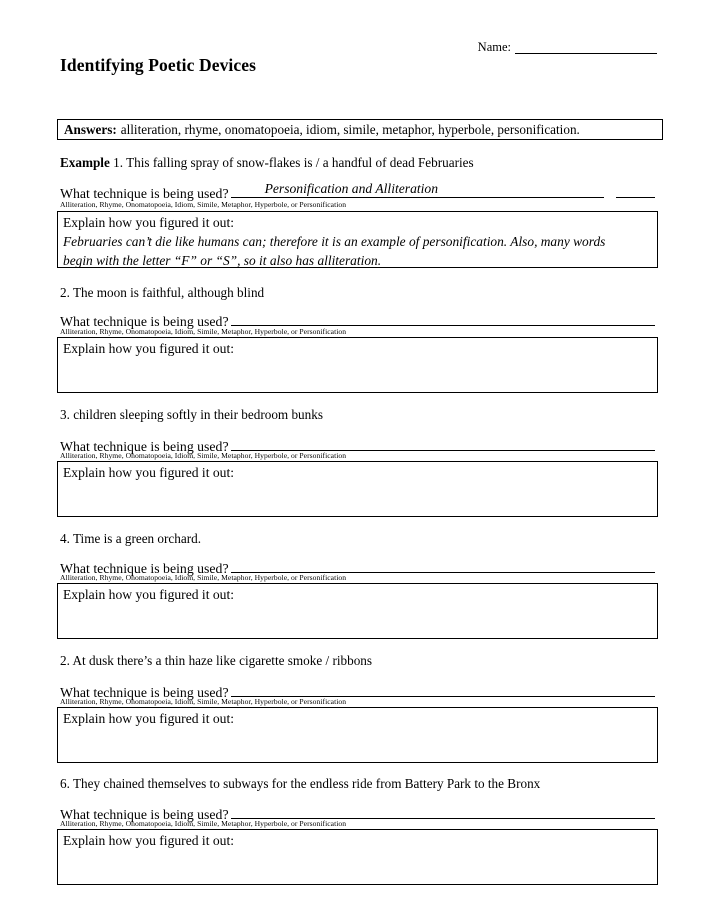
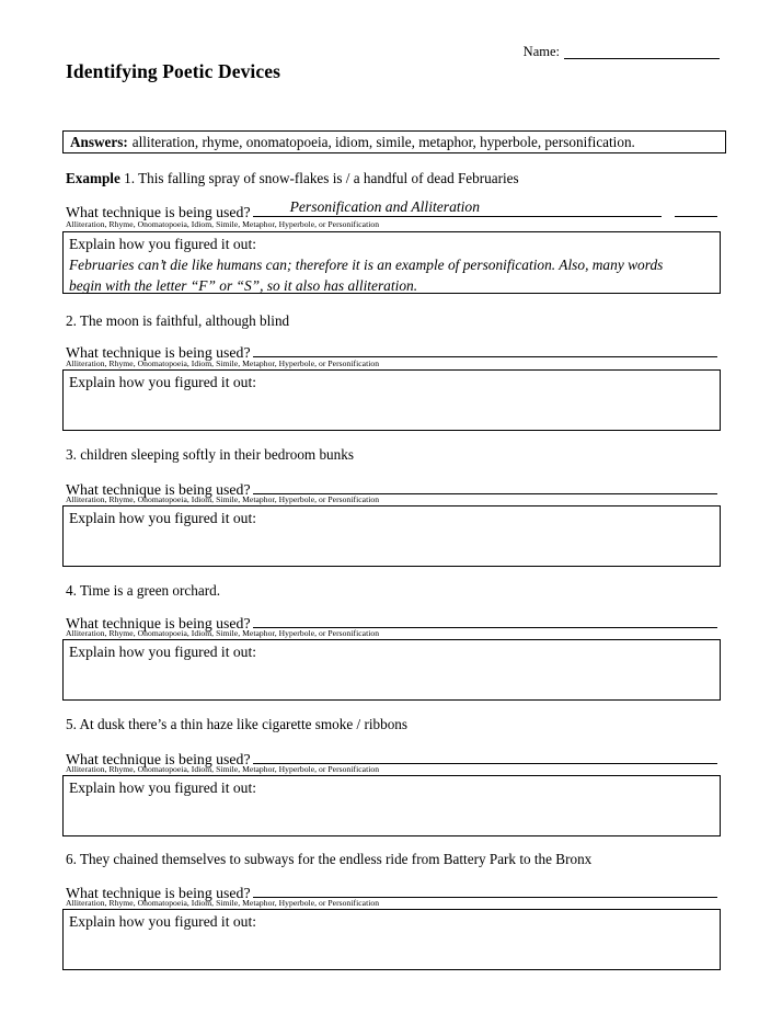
  Name:
  Identifying Poetic Devices
  Answers:
  alliteration, rhyme, onomatopoeia, idiom, simile, metaphor, hyperbole, personification.
  Example 1. This falling spray of snow-flakes is / a handful of dead Februaries
  What technique is being used?
  Personification and Alliteration
  Alliteration, Rhyme, Onomatopoeia, Idiom, Simile, Metaphor, Hyperbole, or Personification
  Explain how you figured it out:
  Februaries can’t die like humans can; therefore it is an example of personification. Also, many words
  begin with the letter “F” or “S”, so it also has alliteration.
  2. The moon is faithful, although blind
  What technique is being used?
  Alliteration, Rhyme, Onomatopoeia, Idiom, Simile, Metaphor, Hyperbole, or Personification
  Explain how you figured it out:
  3. children sleeping softly in their bedroom bunks
  What technique is being used?
  Alliteration, Rhyme, Onomatopoeia, Idiom, Simile, Metaphor, Hyperbole, or Personification
  Explain how you figured it out:
  4. Time is a green orchard.
  What technique is being used?
  Alliteration, Rhyme, Onomatopoeia, Idiom, Simile, Metaphor, Hyperbole, or Personification
  Explain how you figured it out:
- 2. At dusk there’s a thin haze like cigarette smoke / ribbons
+ 5. At dusk there’s a thin haze like cigarette smoke / ribbons
  What technique is being used?
  Alliteration, Rhyme, Onomatopoeia, Idiom, Simile, Metaphor, Hyperbole, or Personification
  Explain how you figured it out:
  6. They chained themselves to subways for the endless ride from Battery Park to the Bronx
  What technique is being used?
  Alliteration, Rhyme, Onomatopoeia, Idiom, Simile, Metaphor, Hyperbole, or Personification
  Explain how you figured it out:
